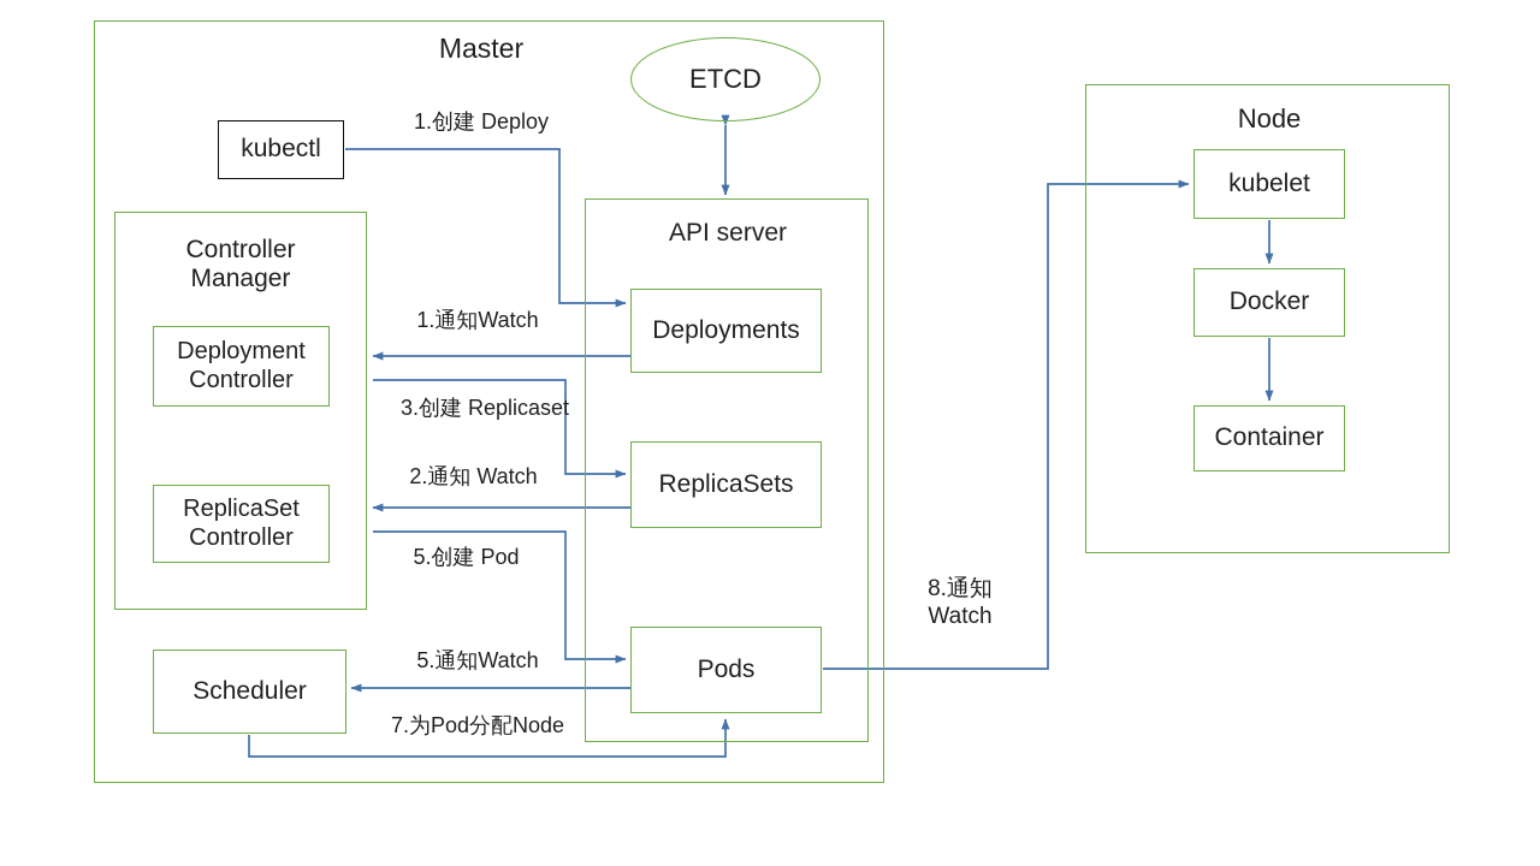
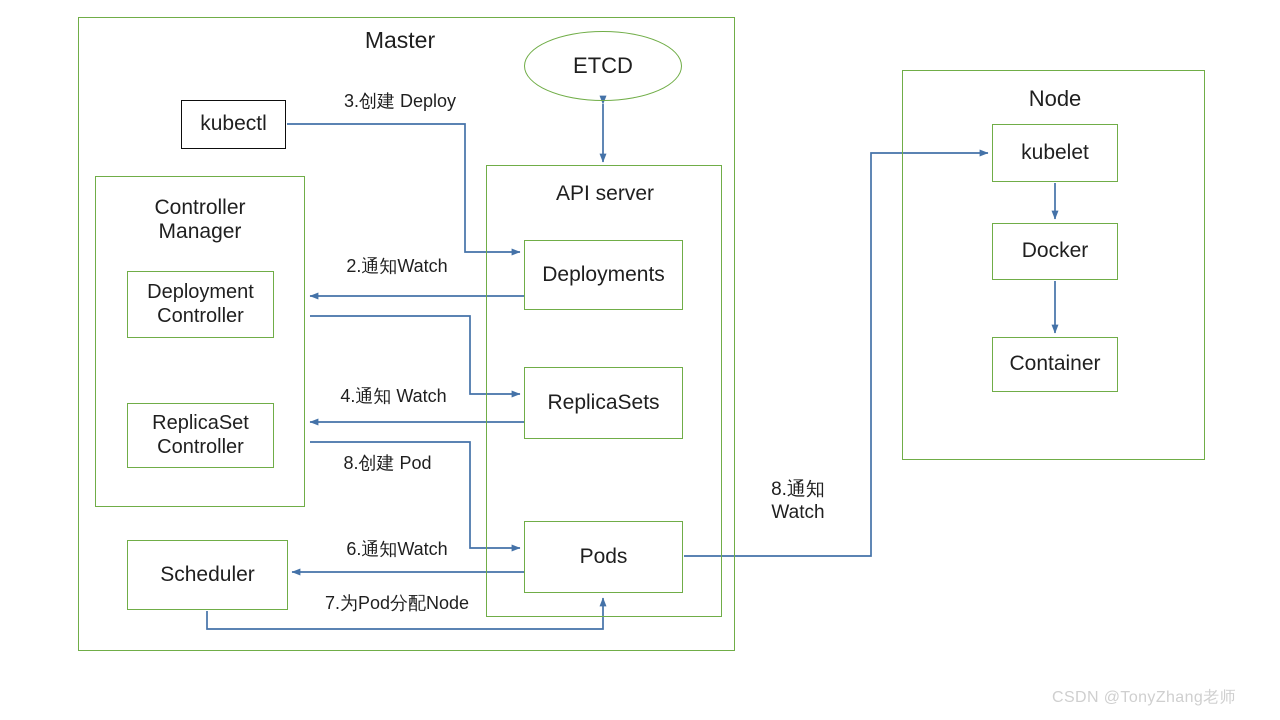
  Master
  kubectl
  Controller
  Manager
  Deployment
  Controller
  ReplicaSet
  Controller
  Scheduler
  ETCD
  API server
  Deployments
  ReplicaSets
  Pods
  Node
  kubelet
  Docker
  Container
- 1.创建 Deploy
+ 3.创建 Deploy
- 1.通知Watch
+ 2.通知Watch
- 3.创建 Replicaset
- 2.通知 Watch
+ 4.通知 Watch
- 5.创建 Pod
+ 8.创建 Pod
- 5.通知Watch
+ 6.通知Watch
  7.为Pod分配Node
  8.通知
  Watch
+ CSDN @TonyZhang老师
